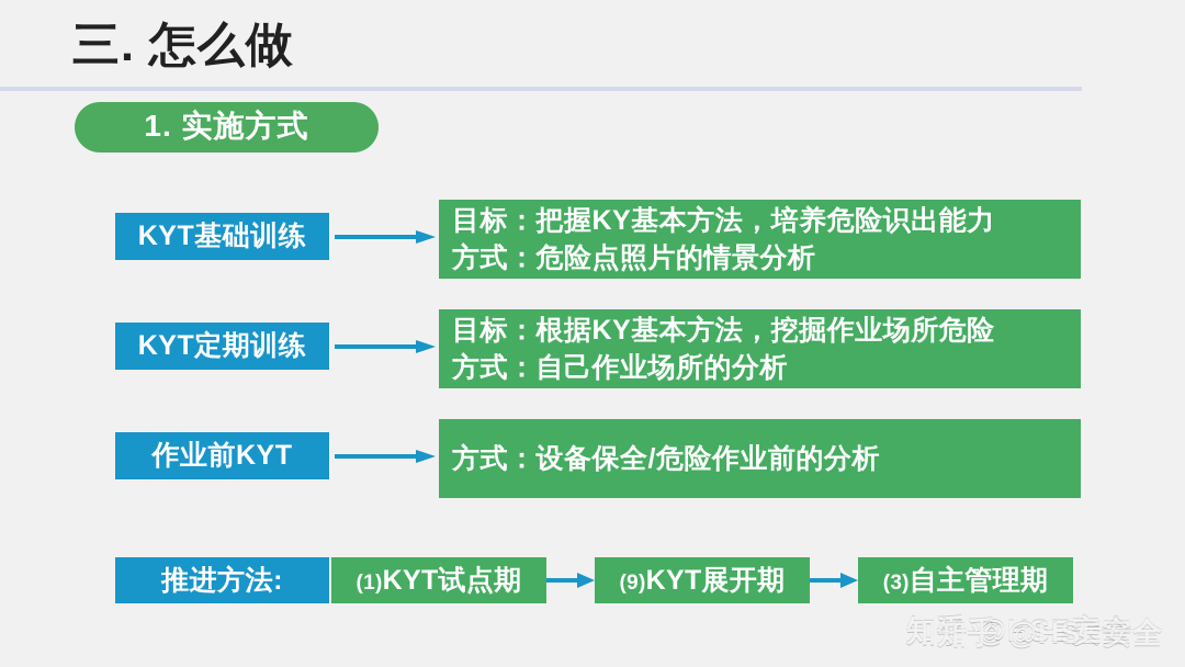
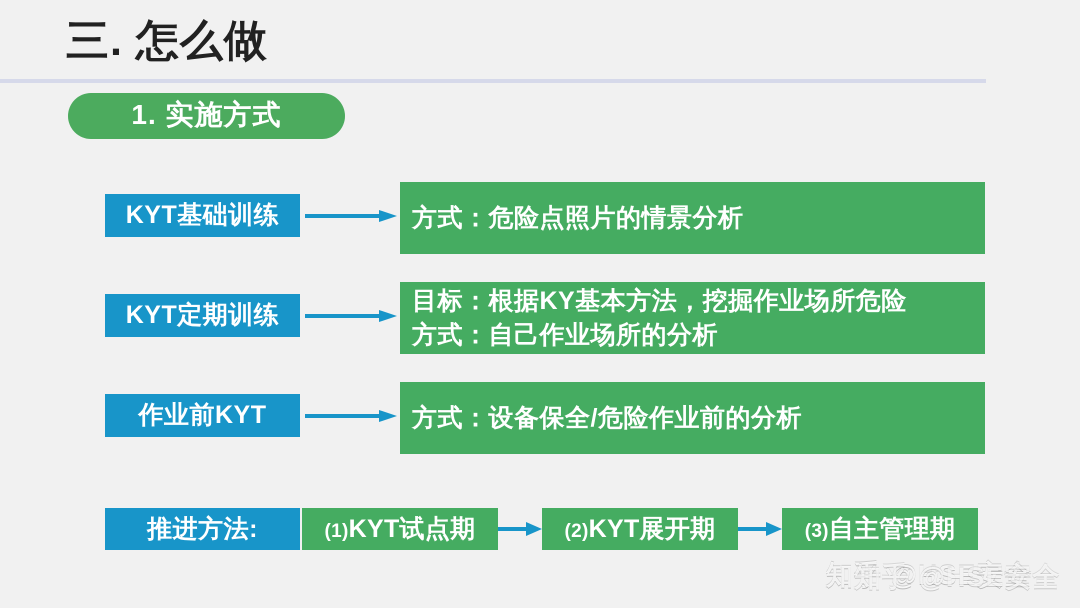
  三. 怎么做
  1. 实施方式
  KYT基础训练
- 目标：把握KY基本方法，培养危险识出能力
  方式：危险点照片的情景分析
  KYT定期训练
  目标：根据KY基本方法，挖掘作业场所危险
  方式：自己作业场所的分析
  作业前KYT
  方式：设备保全/危险作业前的分析
  推进方法:
  (1)KYT试点期
- (9)KYT展开期
+ (2)KYT展开期
  (3)自主管理期
  知乎 @HSE安全
  知乎 @HSE安全
